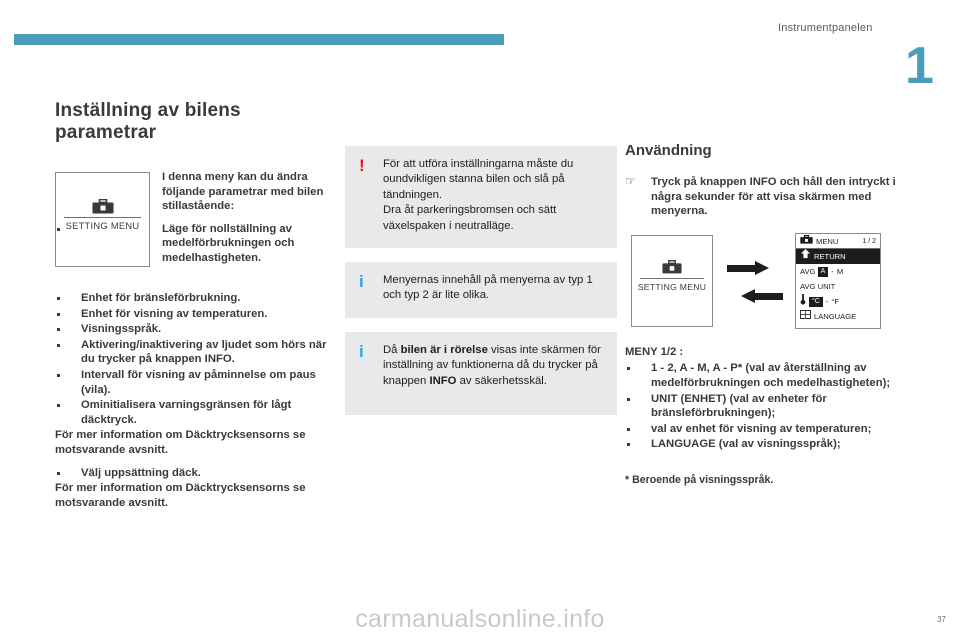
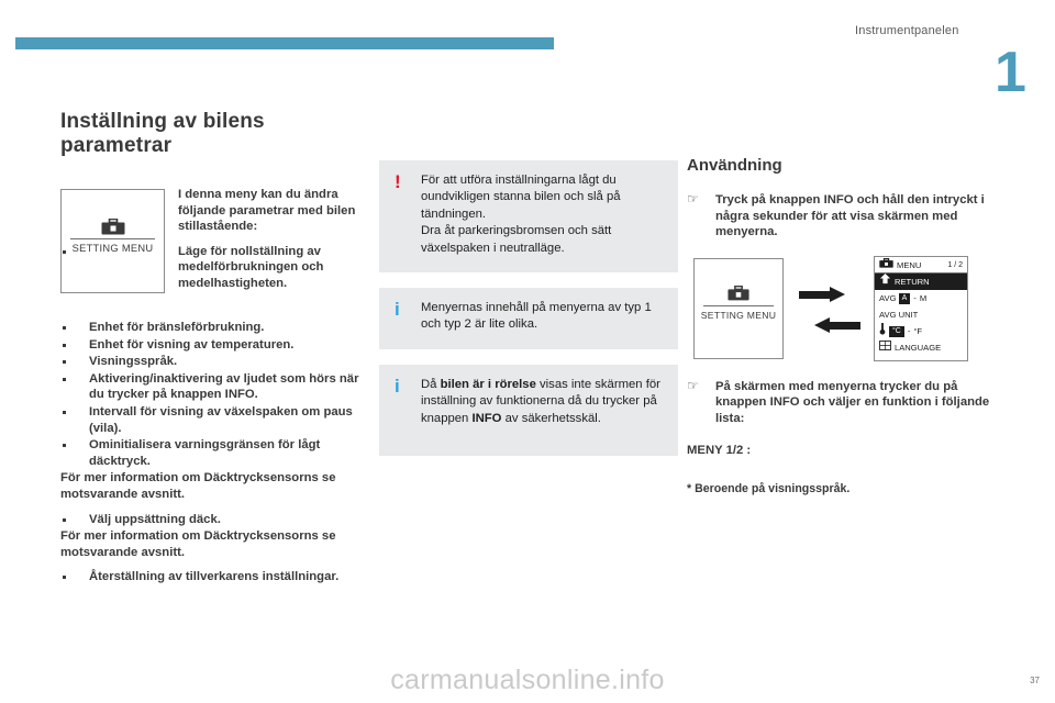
  Instrumentpanelen
  1
  Inställning av bilens parametrar
  I denna meny kan du ändra följande parametrar med bilen stillastående:
  Läge för nollställning av medelförbrukningen och medelhastigheten.
  Enhet för bränsleförbrukning.
  Enhet för visning av temperaturen.
  Visningsspråk.
  Aktivering/inaktivering av ljudet som hörs när du trycker på knappen INFO.
- Intervall för visning av påminnelse om paus (vila).
+ Intervall för visning av växelspaken om paus (vila).
  Ominitialisera varningsgränsen för lågt däcktryck.
  För mer information om Däcktrycksensorns se motsvarande avsnitt.
  Välj uppsättning däck.
  För mer information om Däcktrycksensorns se motsvarande avsnitt.
+ Återställning av tillverkarens inställningar.
  !
- För att utföra inställningarna måste du oundvikligen stanna bilen och slå på tändningen.
+ För att utföra inställningarna lågt du oundvikligen stanna bilen och slå på tändningen.
  Dra åt parkeringsbromsen och sätt växelspaken i neutralläge.
  i
  Menyernas innehåll på menyerna av typ 1 och typ 2 är lite olika.
  i
  Då bilen är i rörelse visas inte skärmen för inställning av funktionerna då du trycker på knappen INFO av säkerhetsskäl.
  Användning
  Tryck på knappen INFO och håll den intryckt i några sekunder för att visa skärmen med menyerna.
  SETTING MENU
  MENU
  RETURN
  AVG - M
  AVG UNIT
  LANGUAGE
+ På skärmen med menyerna trycker du på knappen INFO och väljer en funktion i följande lista:
  MENY 1/2 :
- 1 - 2, A - M, A - P* (val av återställning av medelförbrukningen och medelhastigheten);
- UNIT (ENHET) (val av enheter för bränsleförbrukningen);
- val av enhet för visning av temperaturen;
- LANGUAGE (val av visningsspråk);
  * Beroende på visningsspråk.
  37
  carmanualsonline.info
